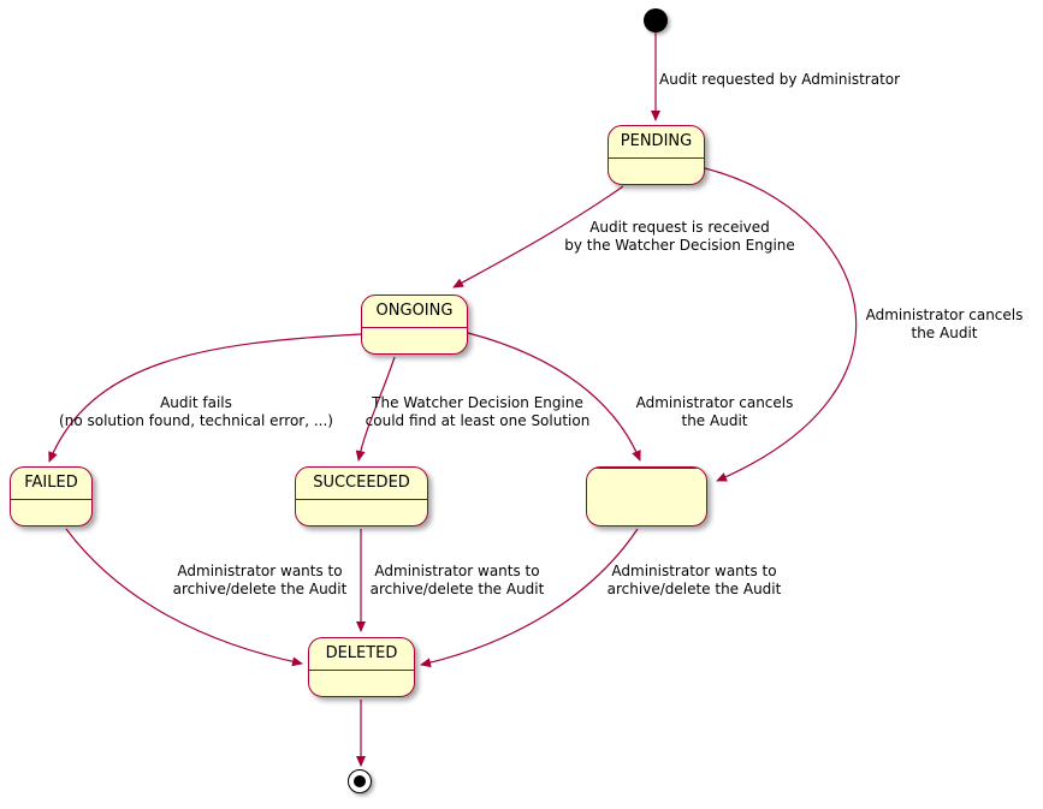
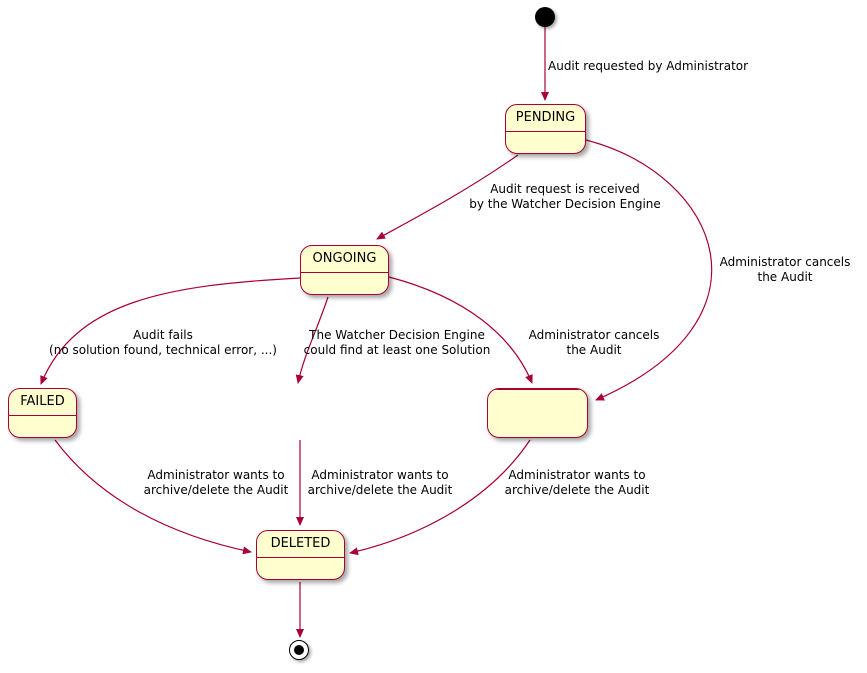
  PENDING
  ONGOING
  FAILED
- SUCCEEDED
  DELETED
  Audit requested by Administrator
  Audit request is received
  by the Watcher Decision Engine
  Administrator cancels
  the Audit
  Audit fails
  (no solution found, technical error, ...)
  The Watcher Decision Engine
  could find at least one Solution
  Administrator cancels
  the Audit
  Administrator wants to
  archive/delete the Audit
  Administrator wants to
  archive/delete the Audit
  Administrator wants to
  archive/delete the Audit
